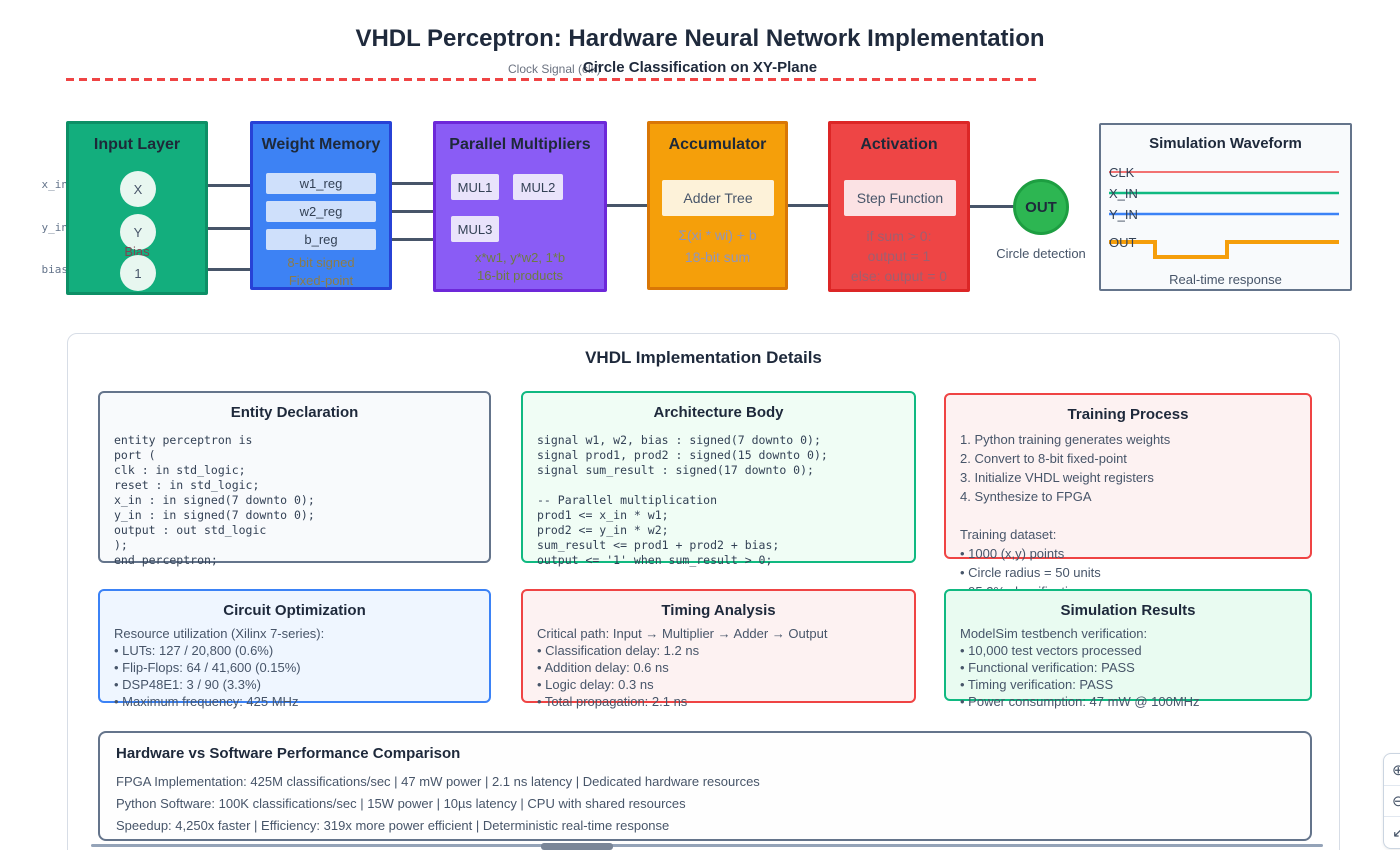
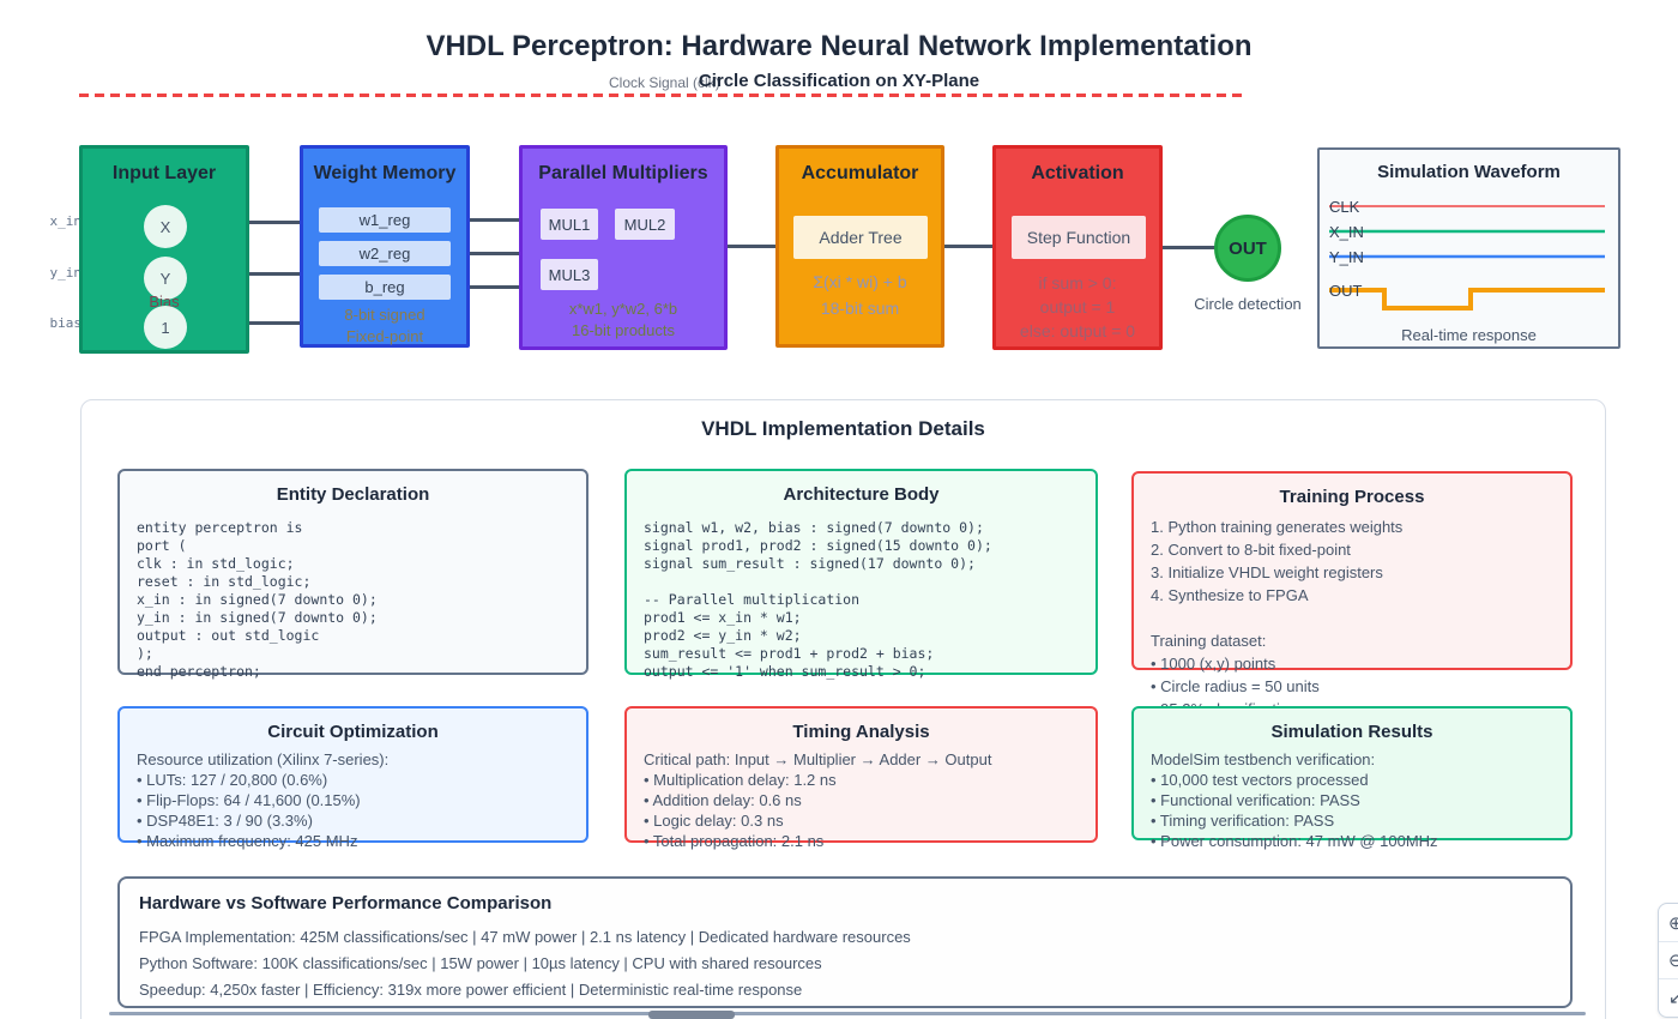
  VHDL Perceptron: Hardware Neural Network Implementation
  Clock Signal (clk)
  Circle Classification on XY-Plane
  x_in
  y_in
  bias
  Input Layer
  X
  Y
  Bias
  1
  Weight Memory
  w1_reg
  w2_reg
  b_reg
  8-bit signed
  Fixed-point
  Parallel Multipliers
  MUL1
  MUL2
  MUL3
- x*w1, y*w2, 1*b
+ x*w1, y*w2, 6*b
  16-bit products
  Accumulator
  Adder Tree
  Σ(xi * wi) + b
  18-bit sum
  Activation
  Step Function
  if sum > 0:
  output = 1
  else: output = 0
  OUT
  Circle detection
  Simulation Waveform
  CLK
  X_IN
  Y_IN
  OUT
  Real-time response
  VHDL Implementation Details
  Entity Declaration
  entity perceptron is
  port (
  clk : in std_logic;
  reset : in std_logic;
  x_in : in signed(7 downto 0);
  y_in : in signed(7 downto 0);
  output : out std_logic
  );
  end perceptron;
  Architecture Body
  signal w1, w2, bias : signed(7 downto 0);
  signal prod1, prod2 : signed(15 downto 0);
  signal sum_result : signed(17 downto 0);
  -- Parallel multiplication
  prod1 <= x_in * w1;
  prod2 <= y_in * w2;
  sum_result <= prod1 + prod2 + bias;
  output <= '1' when sum_result > 0;
  Training Process
  1. Python training generates weights
  2. Convert to 8-bit fixed-point
  3. Initialize VHDL weight registers
  4. Synthesize to FPGA
  Training dataset:
  • 1000 (x,y) points
  • Circle radius = 50 units
  Circuit Optimization
  Resource utilization (Xilinx 7-series):
  • LUTs: 127 / 20,800 (0.6%)
  • Flip-Flops: 64 / 41,600 (0.15%)
  • DSP48E1: 3 / 90 (3.3%)
  • Maximum frequency: 425 MHz
  Timing Analysis
  Critical path: Input → Multiplier → Adder → Output
- • Classification delay: 1.2 ns
+ • Multiplication delay: 1.2 ns
  • Addition delay: 0.6 ns
  • Logic delay: 0.3 ns
  • Total propagation: 2.1 ns
  Simulation Results
  ModelSim testbench verification:
  • 10,000 test vectors processed
  • Functional verification: PASS
  • Timing verification: PASS
  • Power consumption: 47 mW @ 100MHz
  Hardware vs Software Performance Comparison
  FPGA Implementation: 425M classifications/sec | 47 mW power | 2.1 ns latency | Dedicated hardware resources
  Python Software: 100K classifications/sec | 15W power | 10µs latency | CPU with shared resources
  Speedup: 4,250x faster | Efficiency: 319x more power efficient | Deterministic real-time response
  ⊕
  ⊖
  ↙
